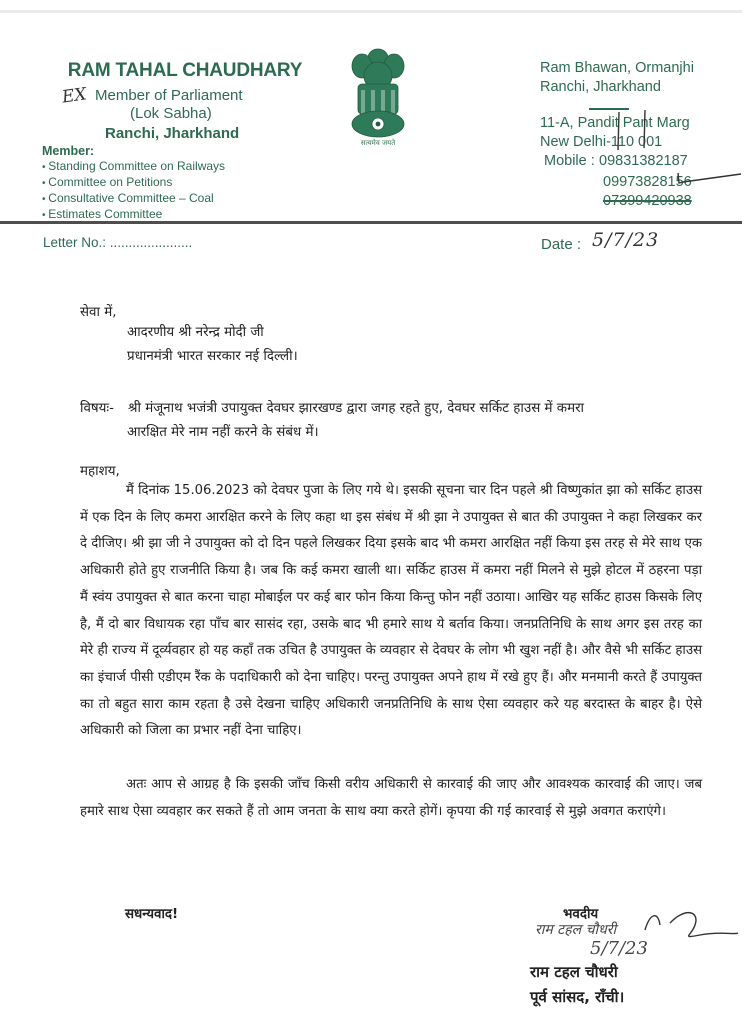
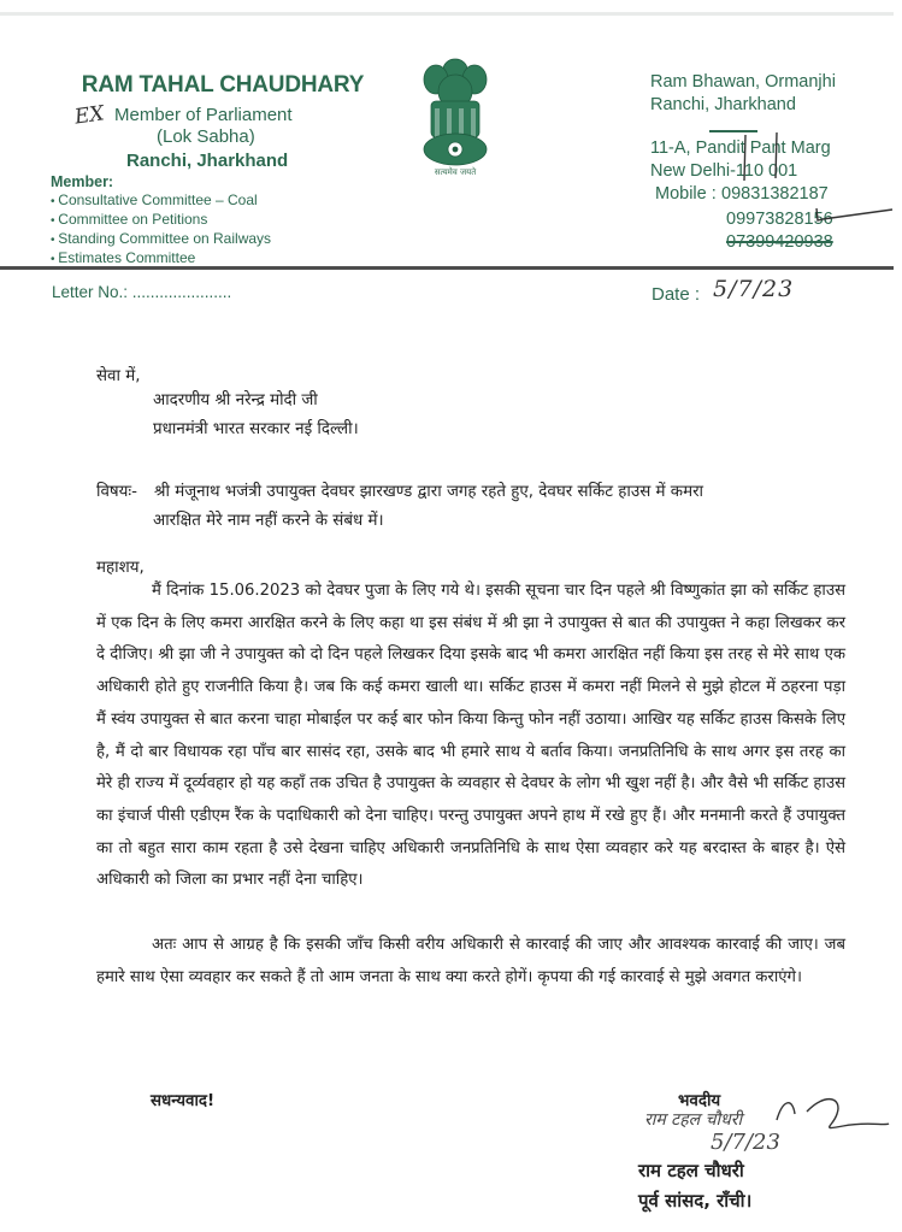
  RAM TAHAL CHAUDHARY
  Member of Parliament
  (Lok Sabha)
  Ranchi, Jharkhand
  Member:
- Standing Committee on Railways
+ Consultative Committee – Coal
  Committee on Petitions
- Consultative Committee – Coal
+ Standing Committee on Railways
  Estimates Committee
  सत्यमेव जयते
  Ram Bhawan, Ormanjhi
  Ranchi, Jharkhand
  11-A, Pandit Pat Marg
  New Delhi-110 001
  Mobile :
  09831382187
  0997382815
  07399420938
  Letter No.: ......................
  Date :
  5/7/23
  सेवा में,
  आदरणीय श्री नरेन्द्र मोदी जी
  प्रधानमंत्री भारत सरकार नई दिल्ली।
  विषयः-
  श्री मंजूनाथ भजंत्री उपायुक्त देवघर झारखण्ड द्वारा जगह रहते हुए, देवघर सर्किट हाउस में कमरा
  आरक्षित मेरे नाम नहीं करने के संबंध में।
  महाशय,
  मैं दिनांक 15.06.2023 को देवघर पुजा के लिए गये थे। इसकी सूचना चार दिन पहले श्री विष्णुकांत झा को सर्किट हाउस में एक दिन के लिए कमरा आरक्षित करने के लिए कहा था इस संबंध में श्री झा ने उपायुक्त से बात की उपायुक्त ने कहा लिखकर कर दे दीजिए। श्री झा जी ने उपायुक्त को दो दिन पहले लिखकर दिया इसके बाद भी कमरा आरक्षित नहीं किया इस तरह से मेरे साथ एक अधिकारी होते हुए राजनीति किया है। जब कि कई कमरा खाली था। सर्किट हाउस में कमरा नहीं मिलने से मुझे होटल में ठहरना पड़ा मैं स्वंय उपायुक्त से बात करना चाहा मोबाईल पर कई बार फोन किया किन्तु फोन नहीं उठाया। आखिर यह सर्किट हाउस किसके लिए है, मैं दो बार विधायक रहा पाँच बार सासंद रहा, उसके बाद भी हमारे साथ ये बर्ताव किया। जनप्रतिनिधि के साथ अगर इस तरह का मेरे ही राज्य में दूर्व्यवहार हो यह कहाँ तक उचित है उपायुक्त के व्यवहार से देवघर के लोग भी खुश नहीं है। और वैसे भी सर्किट हाउस का इंचार्ज पीसी एडीएम रैंक के पदाधिकारी को देना चाहिए। परन्तु उपायुक्त अपने हाथ में रखे हुए हैं। और मनमानी करते हैं उपायुक्त का तो बहुत सारा काम रहता है उसे देखना चाहिए अधिकारी जनप्रतिनिधि के साथ ऐसा व्यवहार करे यह बरदास्त के बाहर है। ऐसे अधिकारी को जिला का प्रभार नहीं देना चाहिए।
  अतः आप से आग्रह है कि इसकी जाँच किसी वरीय अधिकारी से कारवाई की जाए और आवश्यक कारवाई की जाए। जब हमारे साथ ऐसा व्यवहार कर सकते हैं तो आम जनता के साथ क्या करते होगें। कृपया की गई कारवाई से मुझे अवगत कराएंगे।
  सधन्यवाद!
  भवदीय
  राम टहल चौधरी
  5/7/23
  राम टहल चौधरी
  पूर्व सांसद, राँची।
